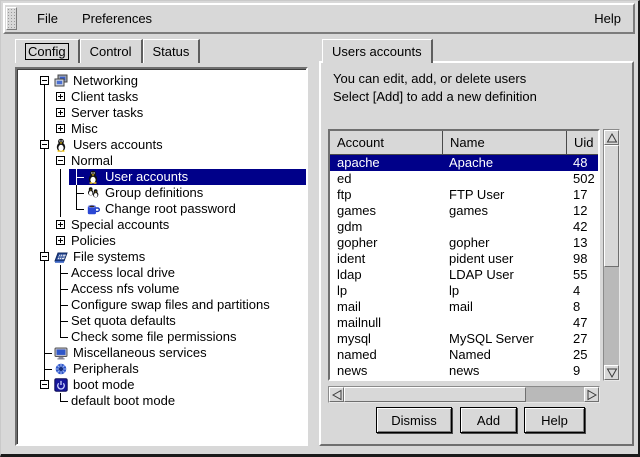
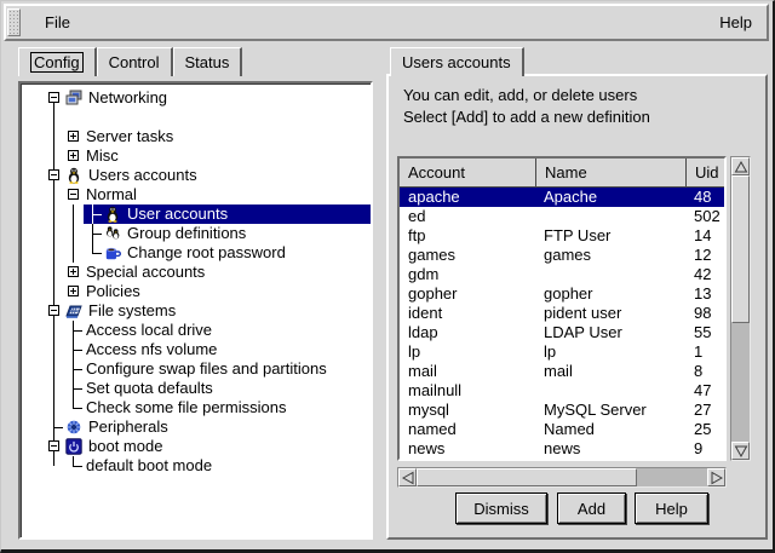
  File
- Preferences
  Help
  Config
  Control
  Status
  Users accounts
  Networking
- Client tasks
  Server tasks
  Misc
  Users accounts
  Normal
  User accounts
  Group definitions
  Change root password
  Special accounts
  Policies
  File systems
  Access local drive
  Access nfs volume
  Configure swap files and partitions
  Set quota defaults
  Check some file permissions
- Miscellaneous services
  Peripherals
  boot mode
  default boot mode
  You can edit, add, or delete users
  Select [Add] to add a new definition
  Account
  Name
  Uid
  apache
  Apache
  48
  ed
  502
  ftp
  FTP User
- 17
+ 14
  games
  games
  12
  gdm
  42
  gopher
  gopher
  13
  ident
  pident user
  98
  ldap
  LDAP User
  55
  lp
  lp
- 4
+ 1
  mail
  mail
  8
  mailnull
  47
  mysql
  MySQL Server
  27
  named
  Named
  25
  news
  news
  9
  Dismiss
  Add
  Help
